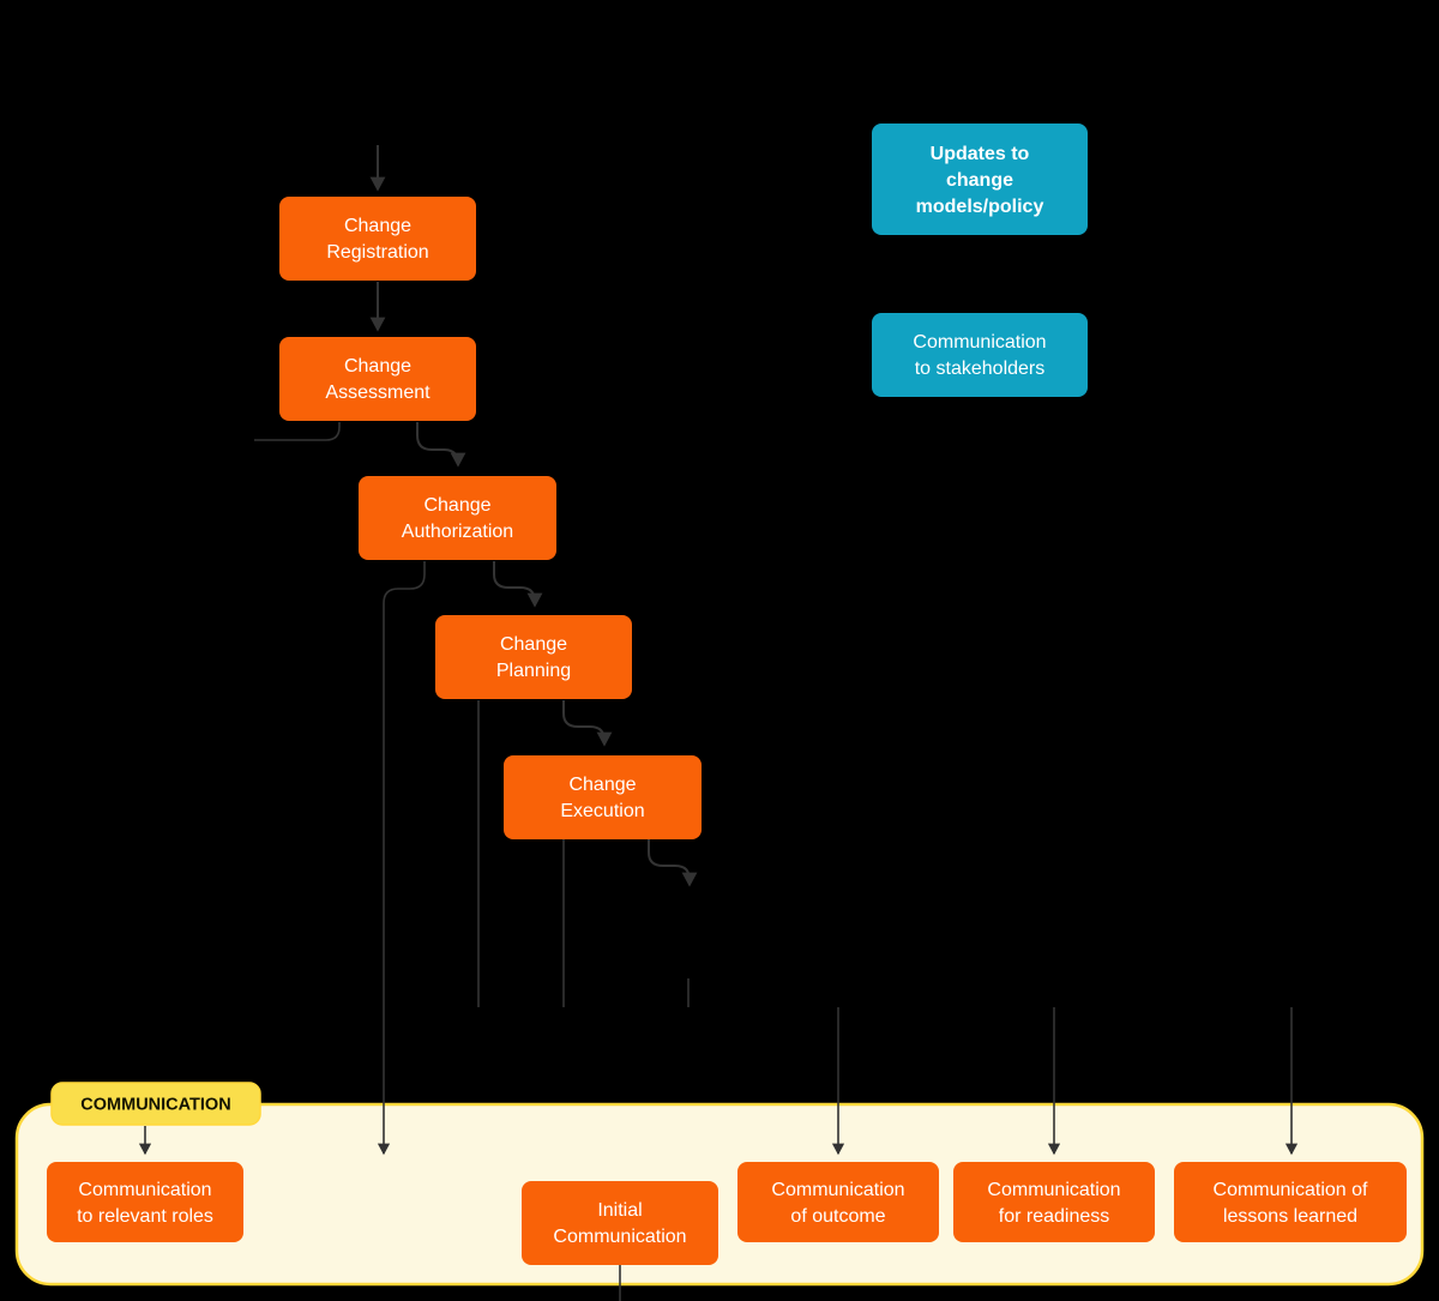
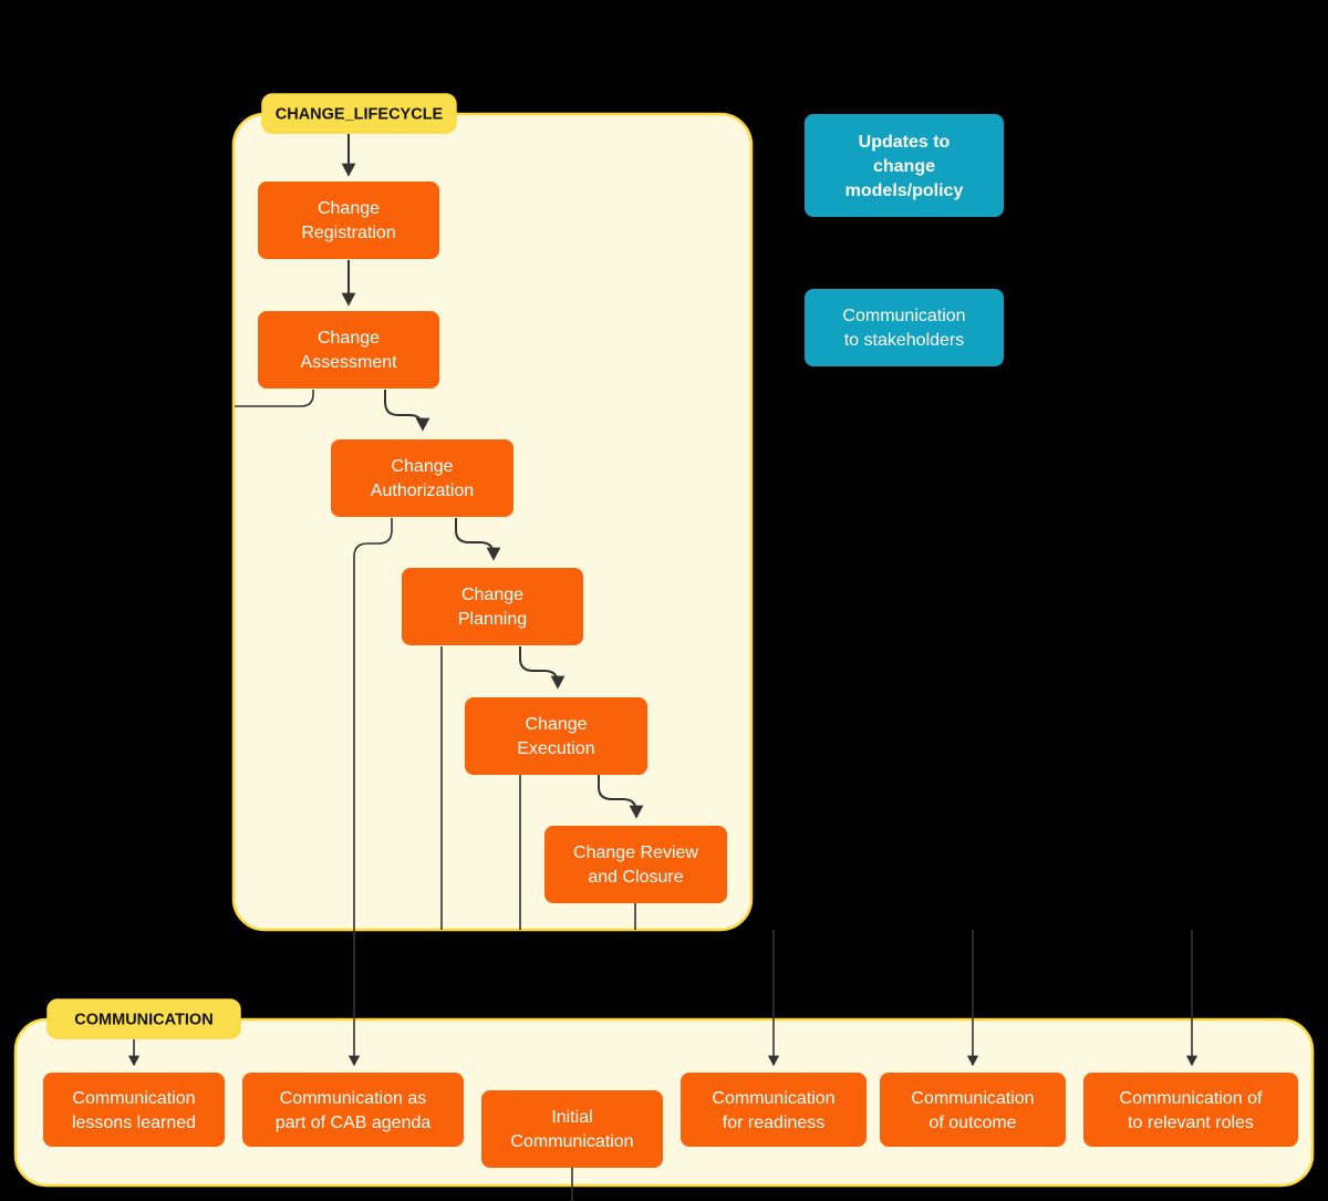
+ CHANGE_LIFECYCLE
  Change
  Registration
  Change
  Assessment
  Change
  Authorization
  Change
  Planning
  Change
  Execution
+ Change Review
+ and Closure
  Updates to
  change
  models/policy
  Communication
  to stakeholders
  COMMUNICATION
  Communication
- to relevant roles
+ lessons learned
+ Communication as
+ part of CAB agenda
  Initial
  Communication
  Communication
- of outcome
+ for readiness
  Communication
- for readiness
+ of outcome
  Communication of
- lessons learned
+ to relevant roles
